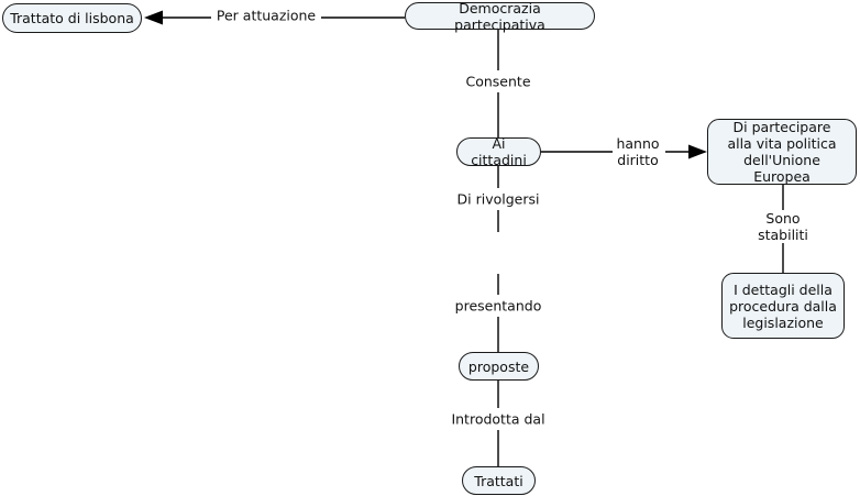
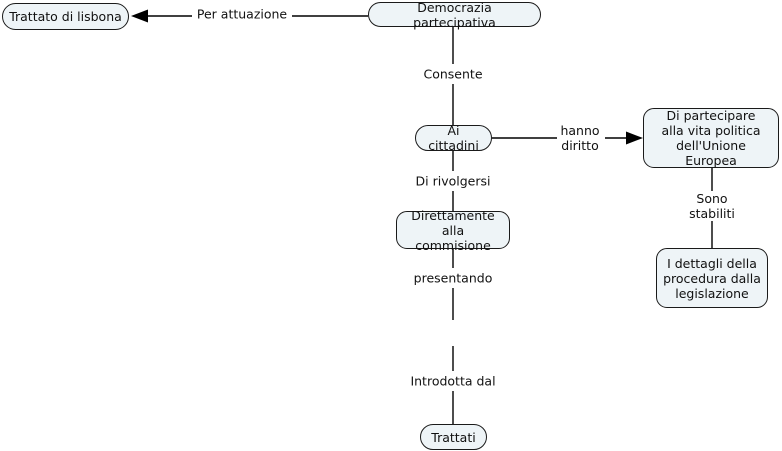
  Trattato di lisbona
  Democrazia partecipativa
  Ai cittadini
  Di partecipare
  alla vita politica
  dell'Unione Europea
+ Direttamente
+ alla commisione
  I dettagli della
  procedura dalla
  legislazione
- proposte
  Trattati
  Per attuazione
  Consente
  hanno
  diritto
  Di rivolgersi
  Sono stabiliti
  presentando
  Introdotta dal
